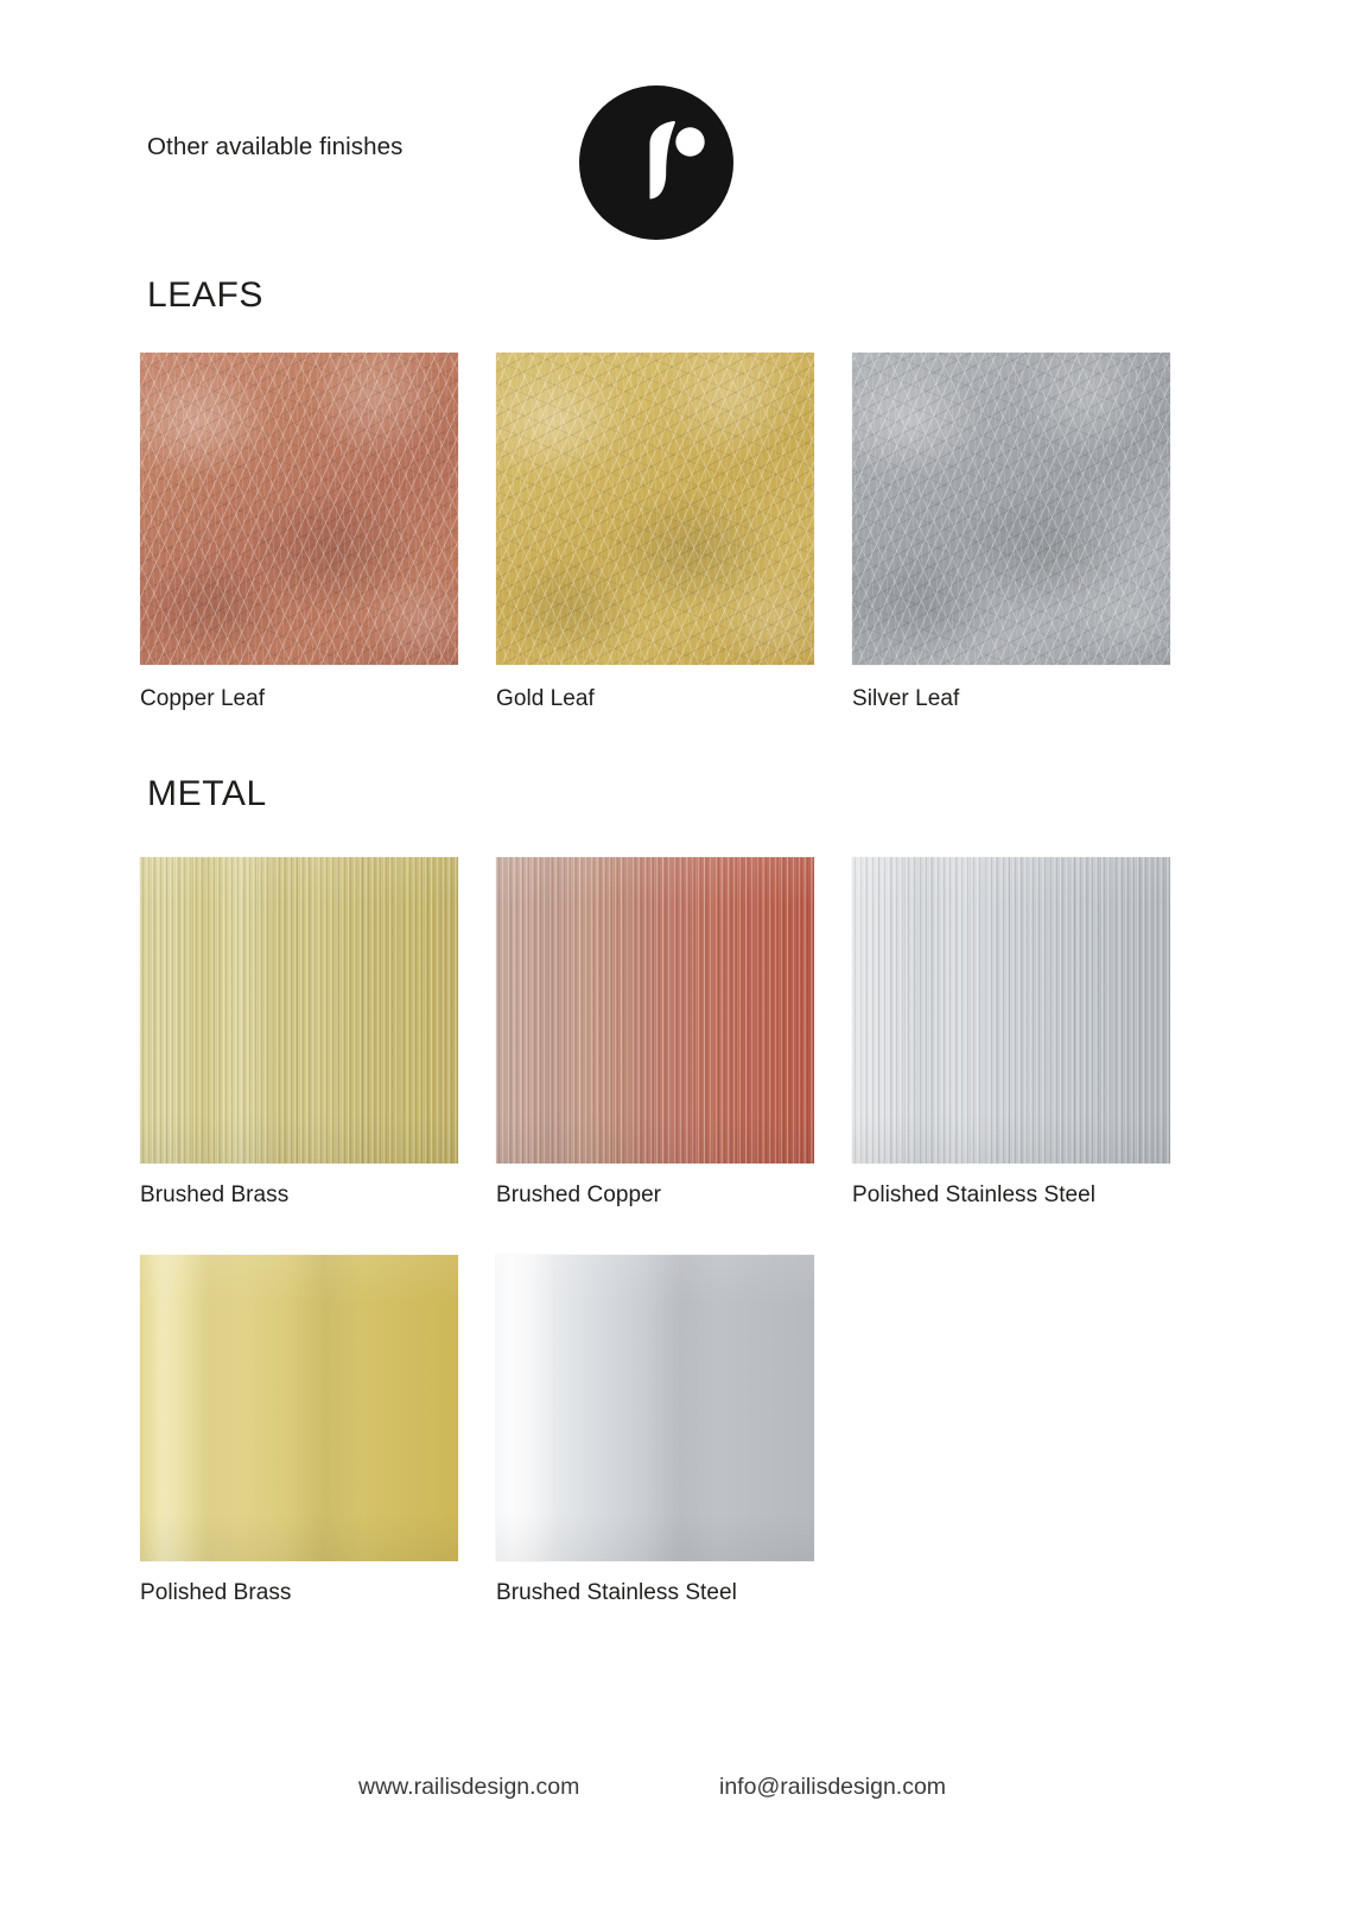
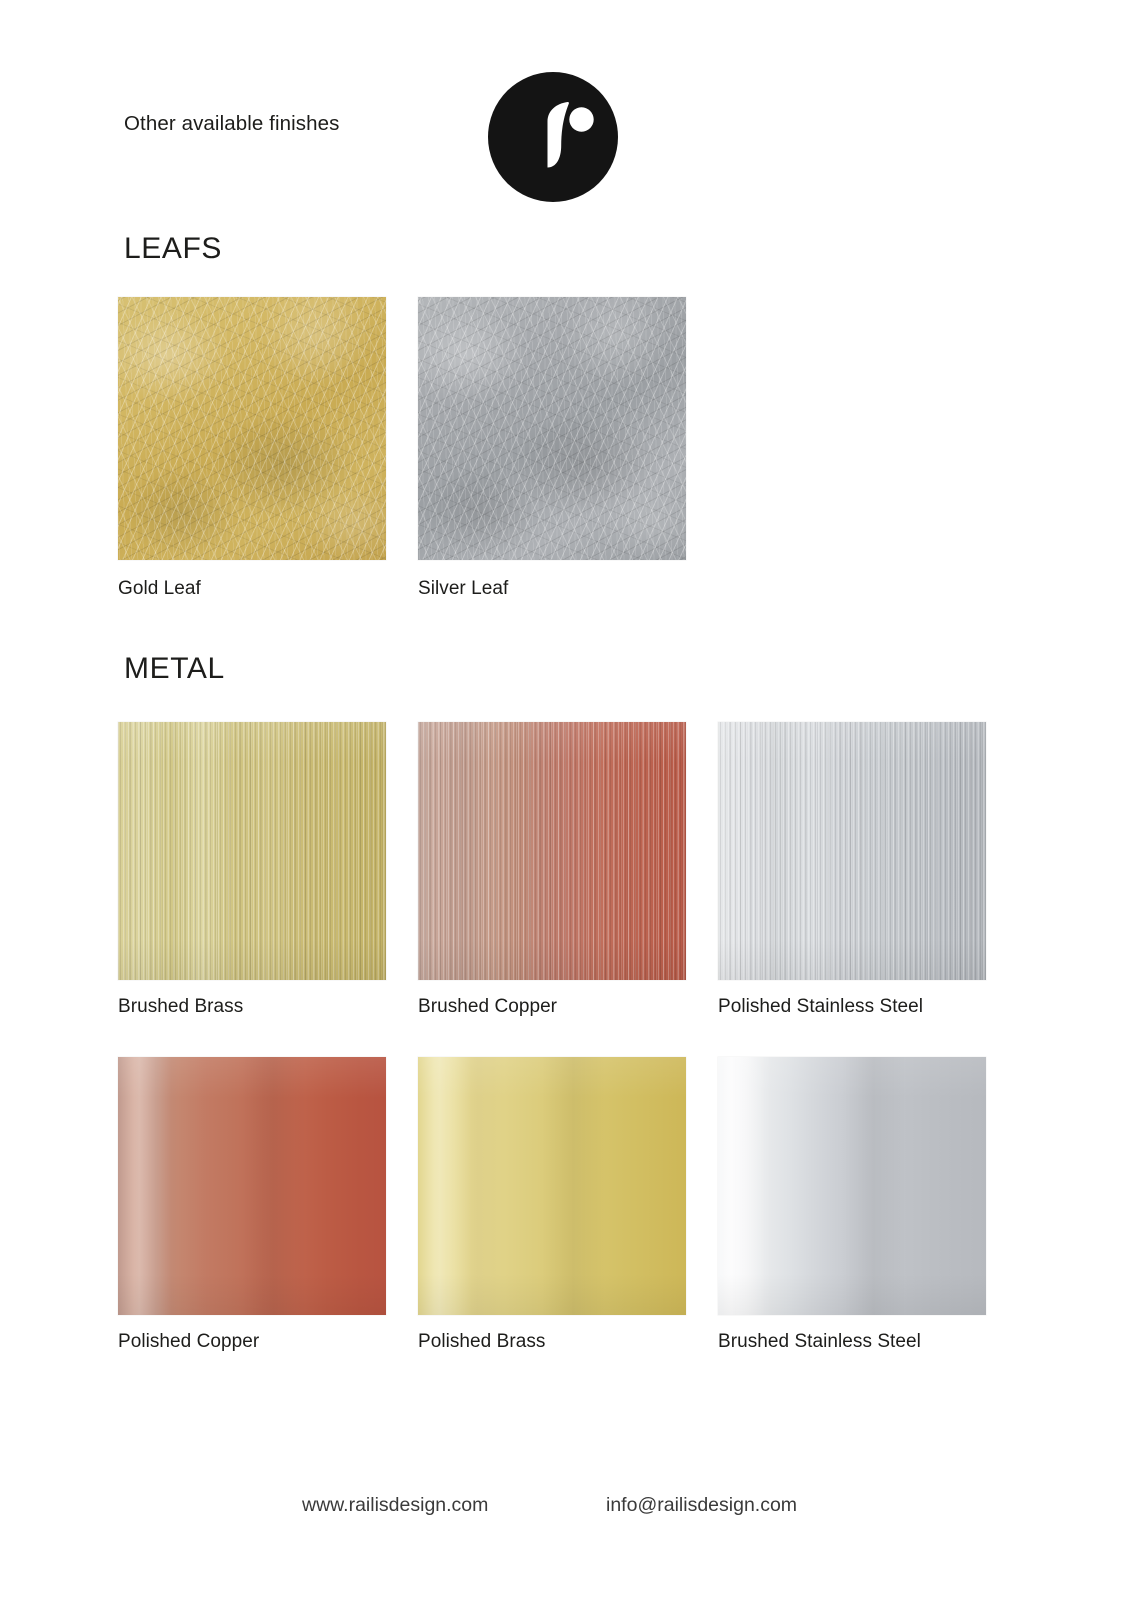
  Other available finishes
  LEAFS
- Copper Leaf
  Gold Leaf
  Silver Leaf
  METAL
  Brushed Brass
  Brushed Copper
  Polished Stainless Steel
+ Polished Copper
  Polished Brass
  Brushed Stainless Steel
  www.railisdesign.com
  info@railisdesign.com
